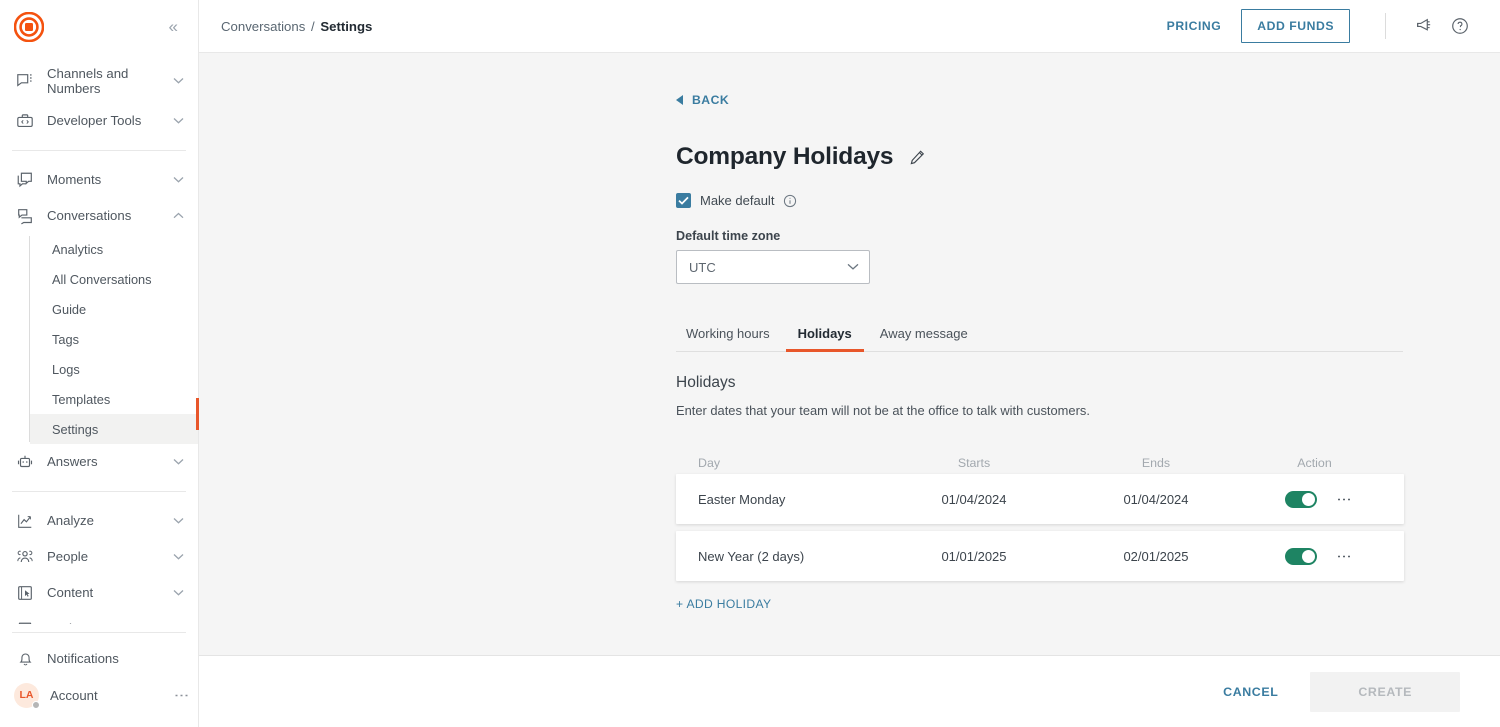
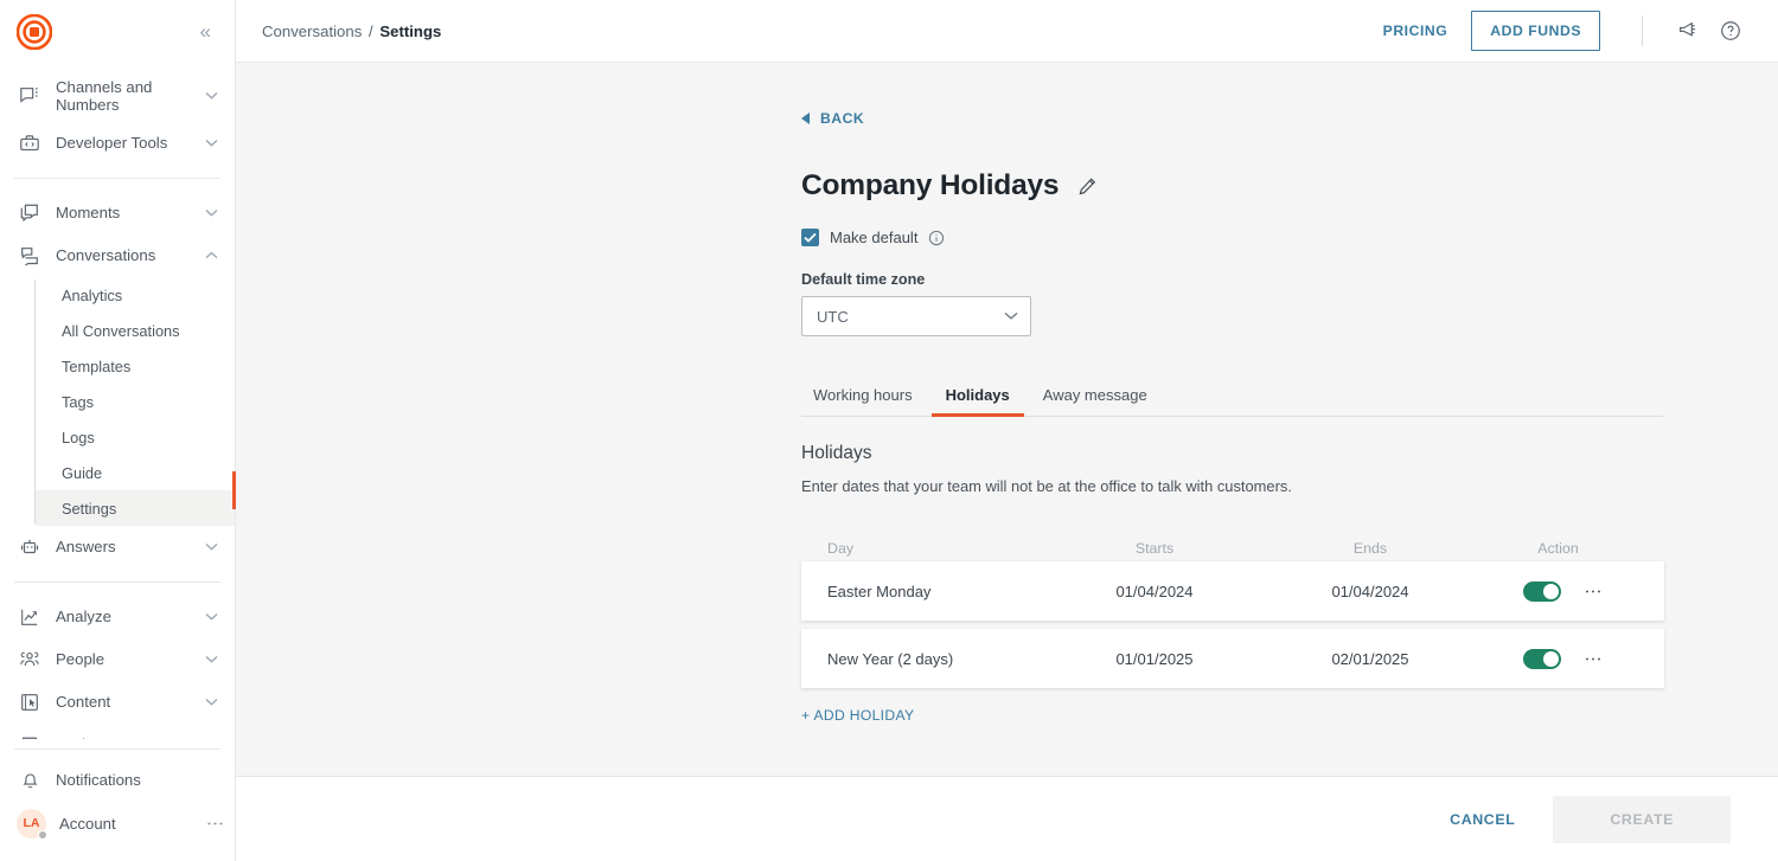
  «
  Channels and Numbers
  Developer Tools
  Moments
  Conversations
  Analytics
  All Conversations
- Guide
+ Templates
  Tags
  Logs
- Templates
+ Guide
  Settings
  Answers
  Analyze
  People
  Content
  Notifications
  LA
  Account
  Conversations / Settings
  PRICING
  ADD FUNDS
  BACK
  Company Holidays
  Make default
  Default time zone
  UTC
  Working hours
  Holidays
  Away message
  Holidays
  Enter dates that your team will not be at the office to talk with customers.
  Day
  Starts
  Ends
  Action
  Easter Monday
  01/04/2024
  01/04/2024
  New Year (2 days)
  01/01/2025
  02/01/2025
  + ADD HOLIDAY
  CANCEL
  CREATE
